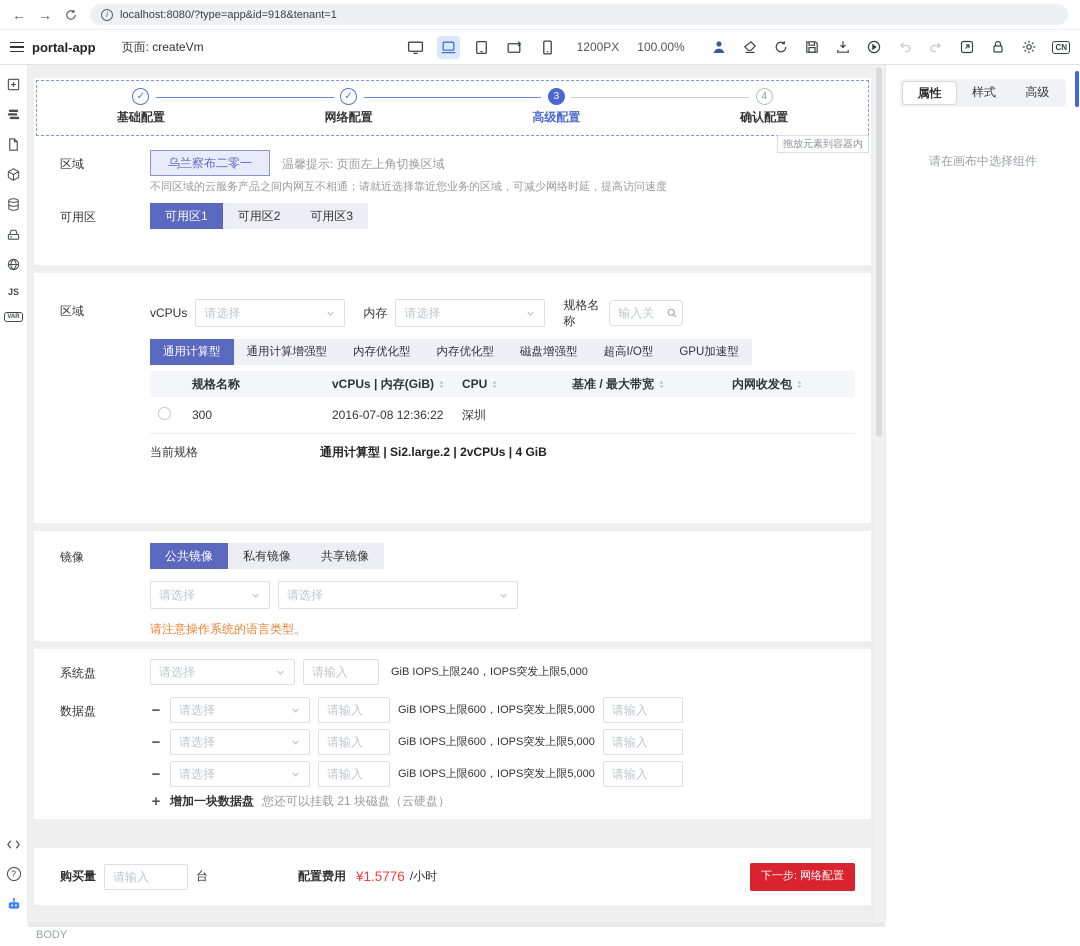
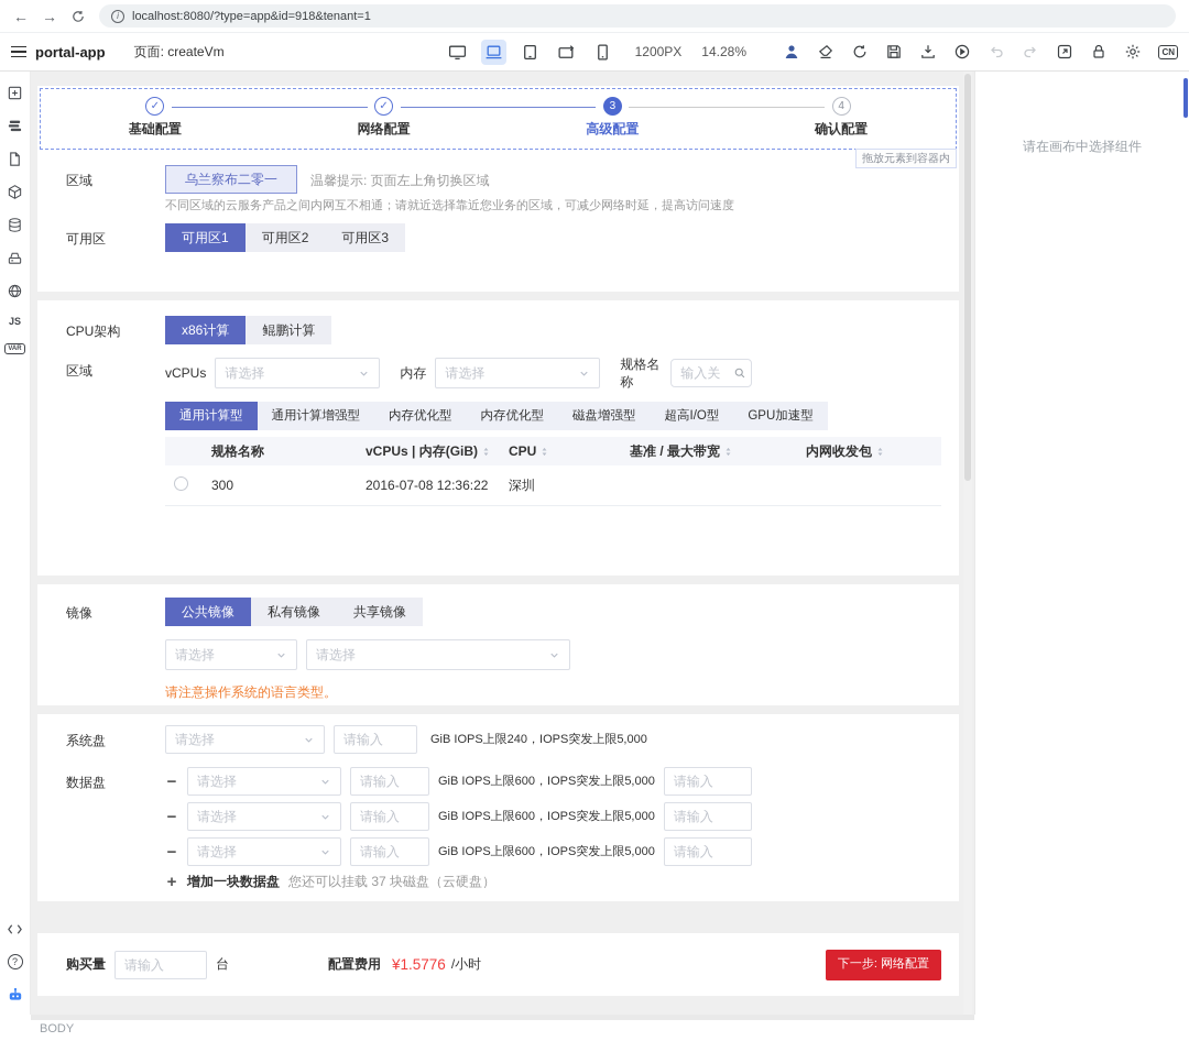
  ←
  →
  localhost:8080/?type=app&id=918&tenant=1
  portal-app
  页面: createVm
  1200PX
- 100.00%
+ 14.28%
  CN
  JS
  基础配置
  网络配置
  3
  高级配置
  4
  确认配置
  拖放元素到容器内
  区域
  乌兰察布二零一
  温馨提示: 页面左上角切换区域
  不同区域的云服务产品之间内网互不相通；请就近选择靠近您业务的区域，可减少网络时延，提高访问速度
  可用区
  可用区1
  可用区2
  可用区3
+ CPU架构
+ x86计算
+ 鲲鹏计算
  区域
  vCPUs
  请选择
  内存
  请选择
  规格名称
  输入关
  通用计算型
  通用计算增强型
  内存优化型
  内存优化型
  磁盘增强型
  超高I/O型
  GPU加速型
  	规格名称	vCPUs | 内存(GiB)	CPU	基准 / 最大带宽	内网收发包
  	300	2016-07-08 12:36:22	深圳
- 当前规格
- 通用计算型 | Si2.large.2 | 2vCPUs | 4 GiB
  镜像
  公共镜像
  私有镜像
  共享镜像
  请选择
  请选择
  请注意操作系统的语言类型。
  系统盘
  请选择
  请输入
  GiB IOPS上限240，IOPS突发上限5,000
  数据盘
  −
  请选择
  请输入
  GiB IOPS上限600，IOPS突发上限5,000
  请输入
  −
  请选择
  请输入
  GiB IOPS上限600，IOPS突发上限5,000
  请输入
  −
  请选择
  请输入
  GiB IOPS上限600，IOPS突发上限5,000
  请输入
  +
  增加一块数据盘
- 您还可以挂载 21 块磁盘（云硬盘）
+ 您还可以挂载 37 块磁盘（云硬盘）
  购买量
  请输入
  台
  配置费用
  ¥1.5776
  /小时
  下一步: 网络配置
- 属性
- 样式
- 高级
  请在画布中选择组件
  BODY
